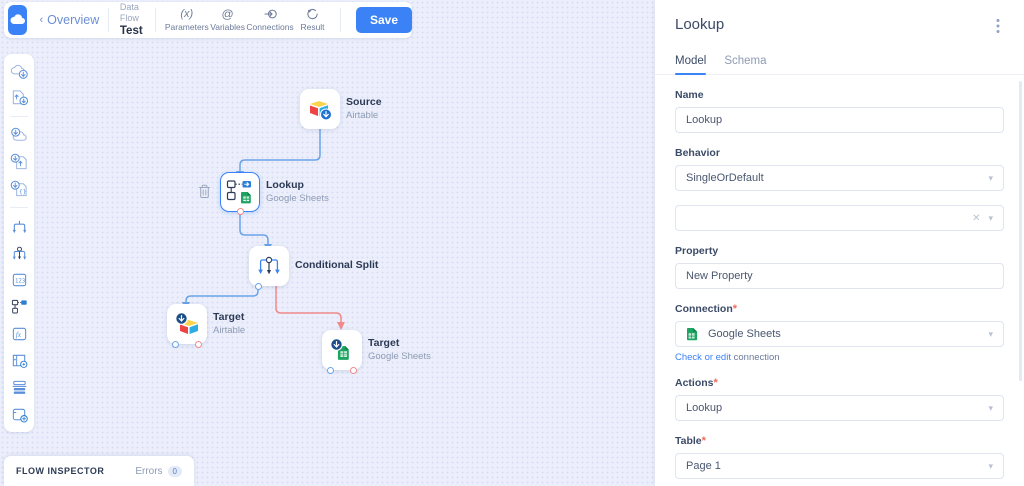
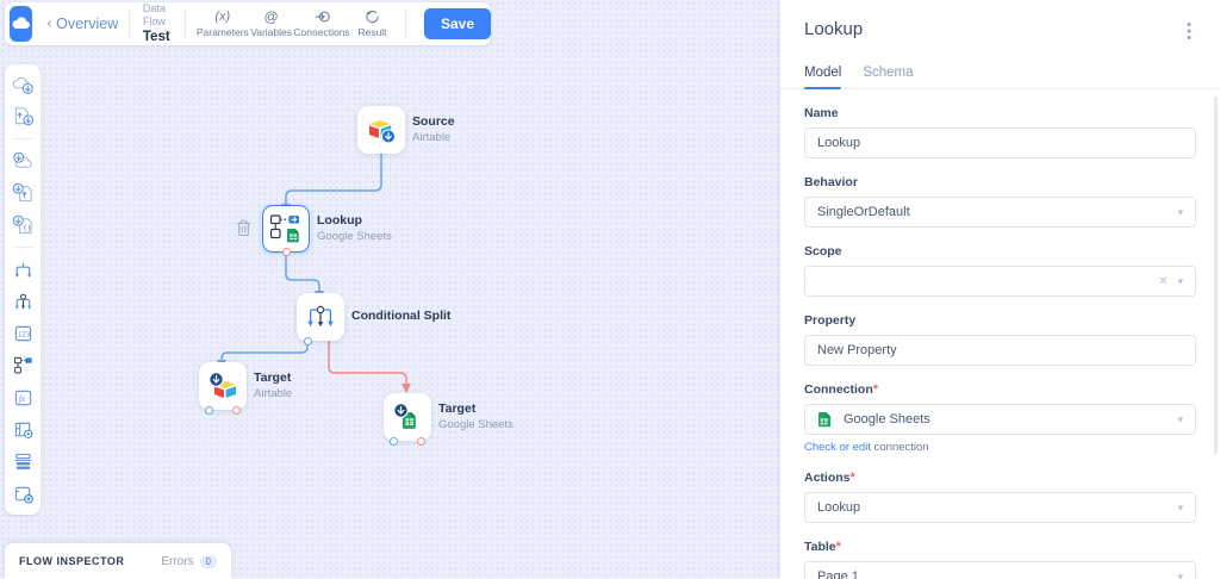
  Source
  Airtable
  Lookup
  Google Sheets
  Conditional Split
  Target
  Airtable
  Target
  Google Sheets
  ‹
  Overview
  Data Flow
  Test
  (x)
  Parameters
  @
  Variables
  Connections
  Result
  Save
  fx
  FLOW INSPECTOR
  Errors
  0
  Lookup
  Model
  Schema
  Name
  Lookup
  Behavior
  SingleOrDefault
  ▾
+ Scope
  ✕
  ▾
  Property
  New Property
  Connection*
  Google Sheets
  ▾
  Check or edit connection
  Actions*
  Lookup
  ▾
  Table*
  Page 1
  ▾
